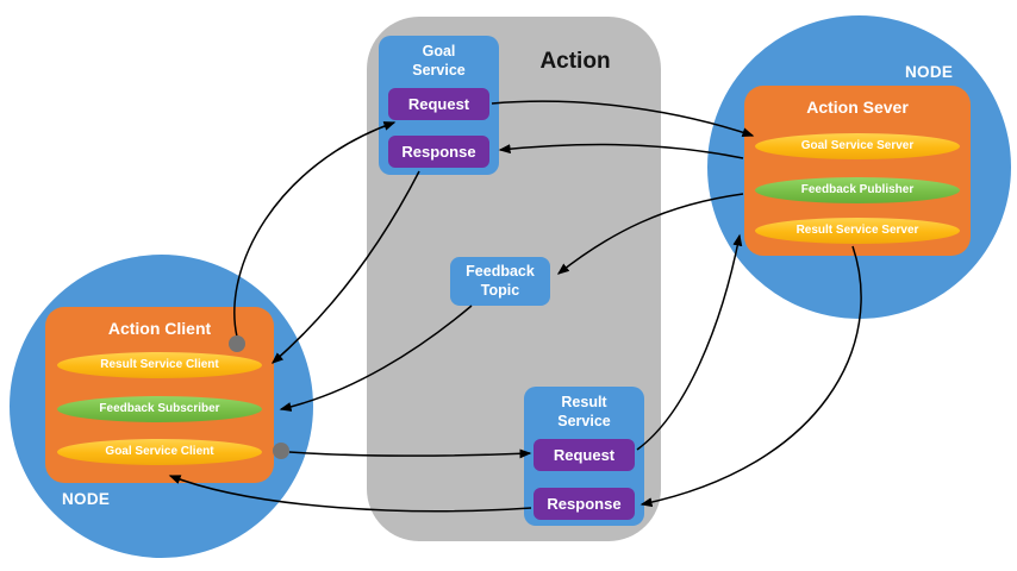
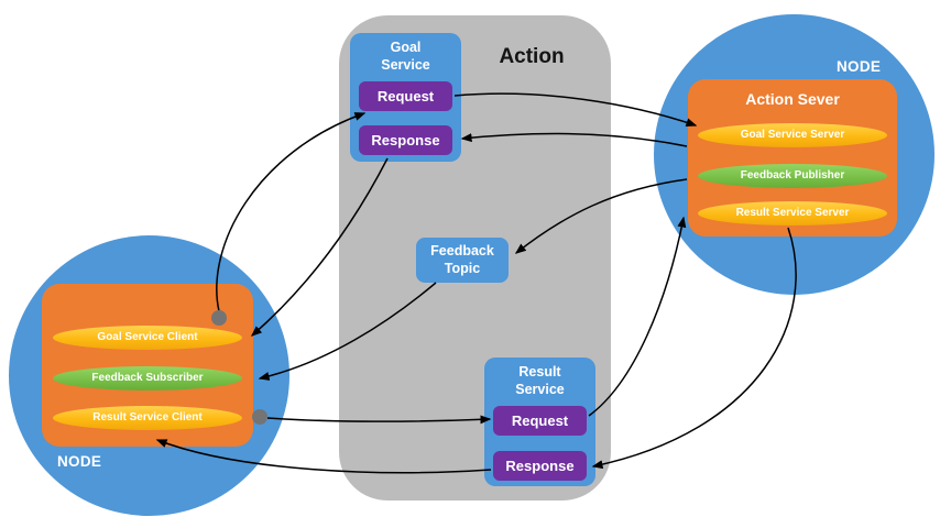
  Action
  Goal
  Service
  Request
  Response
  Feedback
  Topic
  Result
  Service
  Request
  Response
- Action Client
- Result Service Client
+ Goal Service Client
  Feedback Subscriber
- Goal Service Client
+ Result Service Client
  NODE
  Action Sever
  Goal Service Server
  Feedback Publisher
  Result Service Server
  NODE
